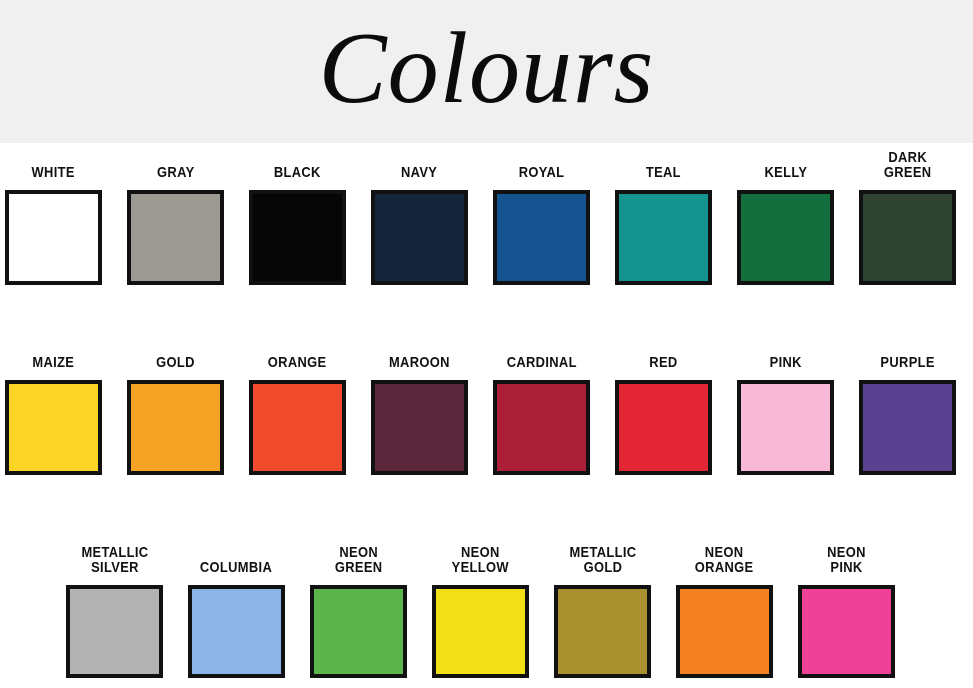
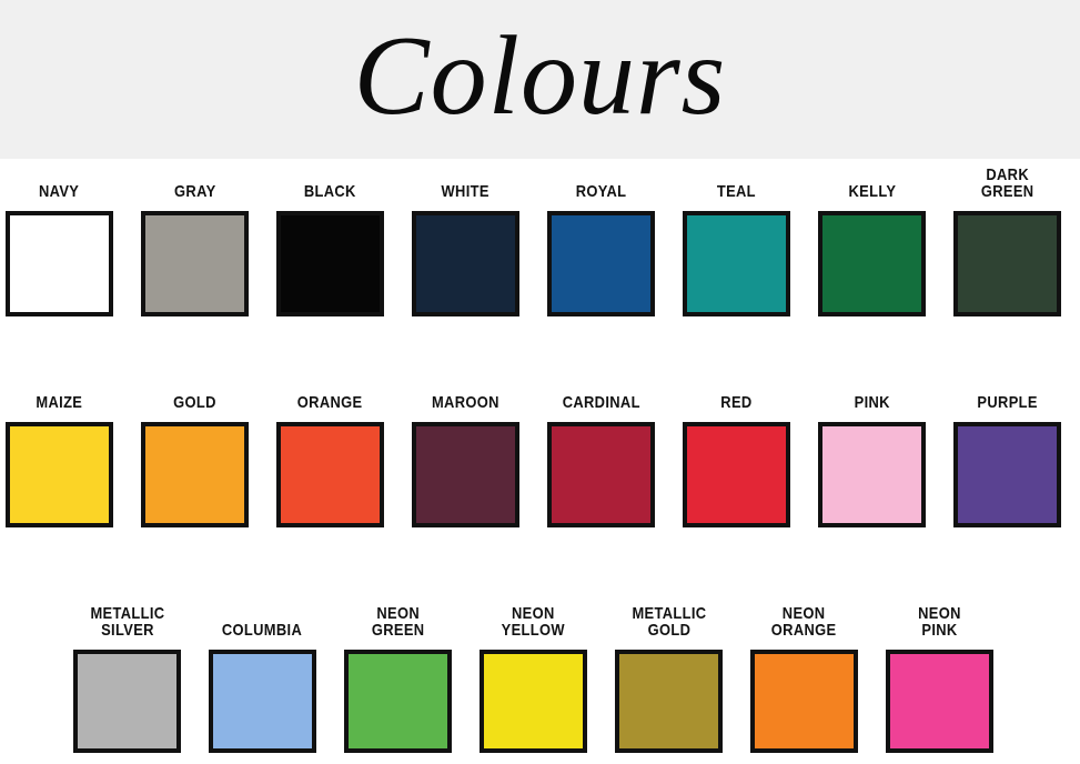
  Colours
- WHITE
+ NAVY
  GRAY
  BLACK
- NAVY
+ WHITE
  ROYAL
  TEAL
  KELLY
  DARK
  GREEN
  MAIZE
  GOLD
  ORANGE
  MAROON
  CARDINAL
  RED
  PINK
  PURPLE
  METALLIC
  SILVER
  COLUMBIA
  NEON
  GREEN
  NEON
  YELLOW
  METALLIC
  GOLD
  NEON
  ORANGE
  NEON
  PINK
